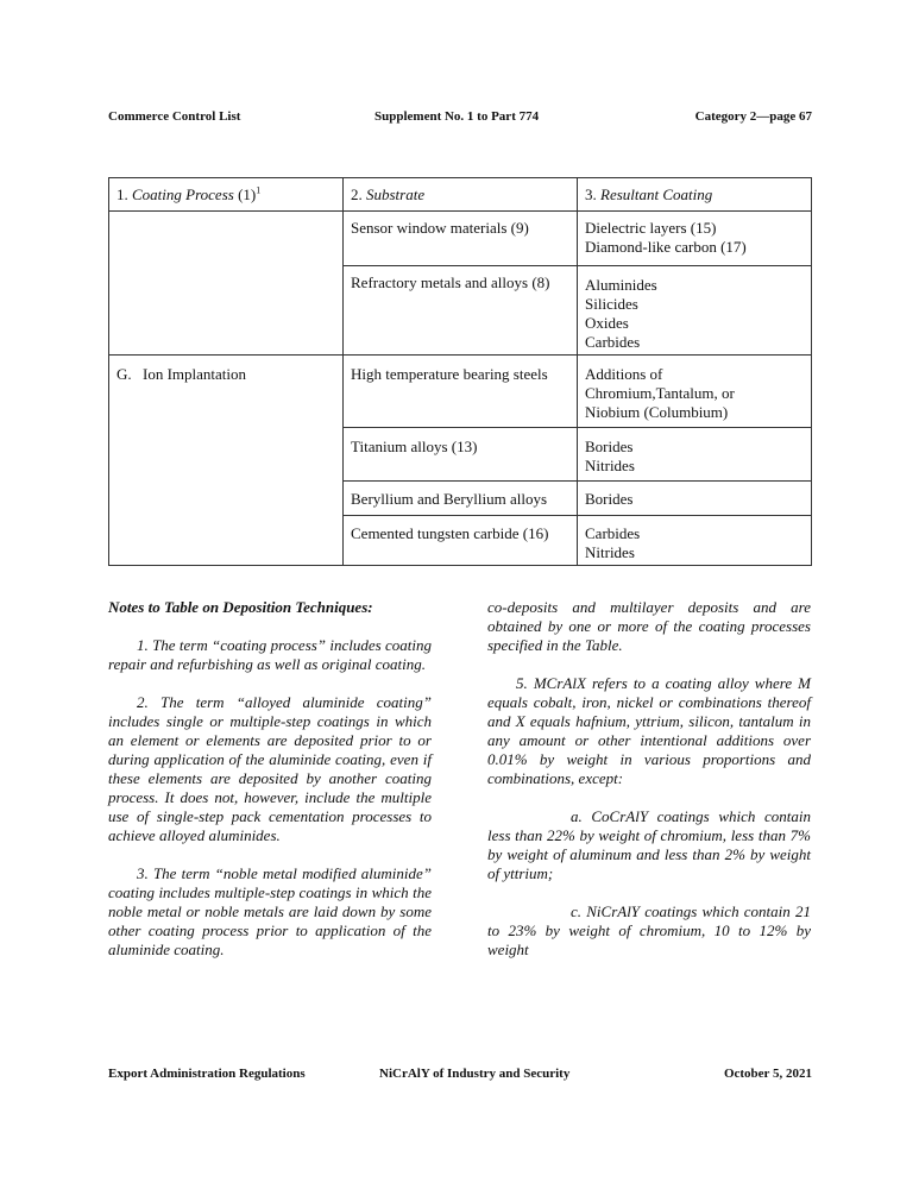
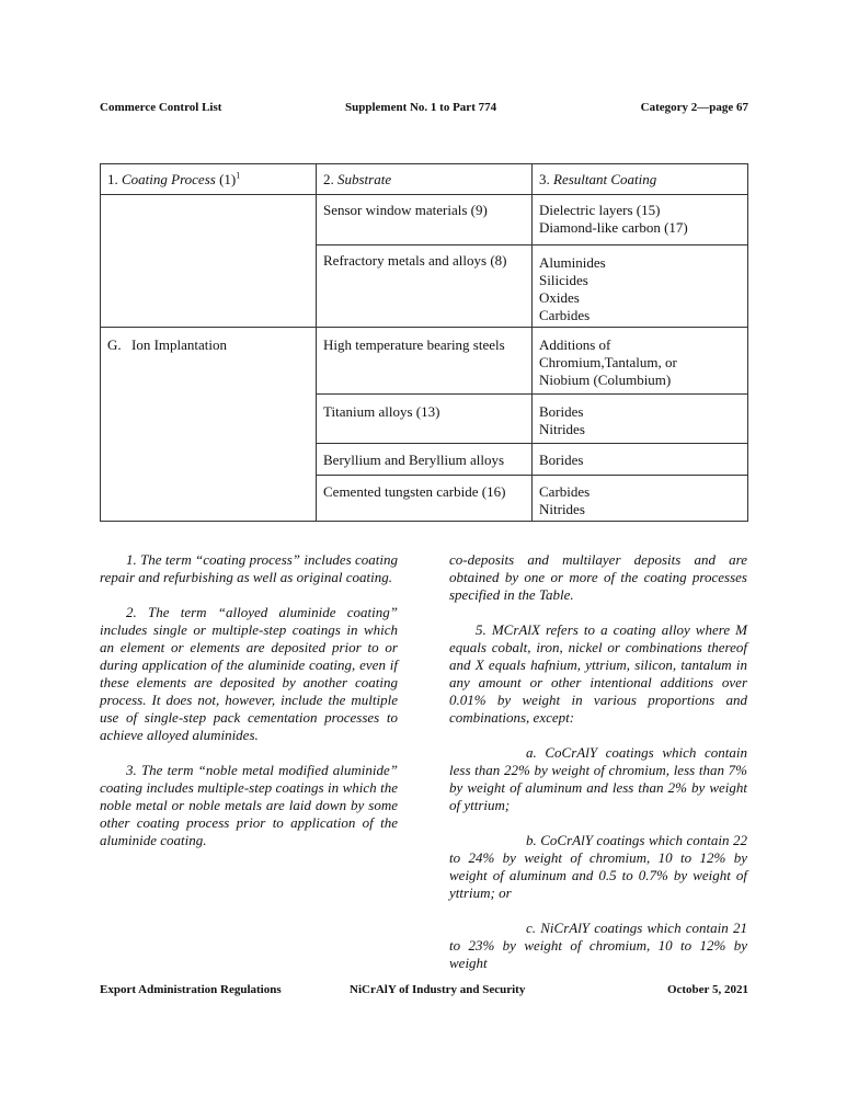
  Commerce Control List
  Supplement No. 1 to Part 774
  Category 2—page 67
  1. Coating Process (1)1	2. Substrate	3. Resultant Coating
  	Sensor window materials (9)	Dielectric layers (15) Diamond-like carbon (17)
  Refractory metals and alloys (8)	Aluminides Silicides Oxides Carbides
  G. Ion Implantation	High temperature bearing steels	Additions of Chromium,Tantalum, or Niobium (Columbium)
  Titanium alloys (13)	Borides Nitrides
  Beryllium and Beryllium alloys	Borides
  Cemented tungsten carbide (16)	Carbides Nitrides
- Notes to Table on Deposition Techniques:
  1. The term “coating process” includes coating repair and refurbishing as well as original coating.
  2. The term “alloyed aluminide coating” includes single or multiple-step coatings in which an element or elements are deposited prior to or during application of the aluminide coating, even if these elements are deposited by another coating process. It does not, however, include the multiple use of single-step pack cementation processes to achieve alloyed aluminides.
  3. The term “noble metal modified aluminide” coating includes multiple-step coatings in which the noble metal or noble metals are laid down by some other coating process prior to application of the aluminide coating.
  co-deposits and multilayer deposits and are obtained by one or more of the coating processes specified in the Table.
  5. MCrAlX refers to a coating alloy where M equals cobalt, iron, nickel or combinations thereof and X equals hafnium, yttrium, silicon, tantalum in any amount or other intentional additions over 0.01% by weight in various proportions and combinations, except:
  a. CoCrAlY coatings which contain less than 22% by weight of chromium, less than 7% by weight of aluminum and less than 2% by weight of yttrium;
+ b. CoCrAlY coatings which contain 22 to 24% by weight of chromium, 10 to 12% by weight of aluminum and 0.5 to 0.7% by weight of yttrium; or
  c. NiCrAlY coatings which contain 21 to 23% by weight of chromium, 10 to 12% by weight
  Export Administration Regulations
  NiCrAlY of Industry and Security
  October 5, 2021
